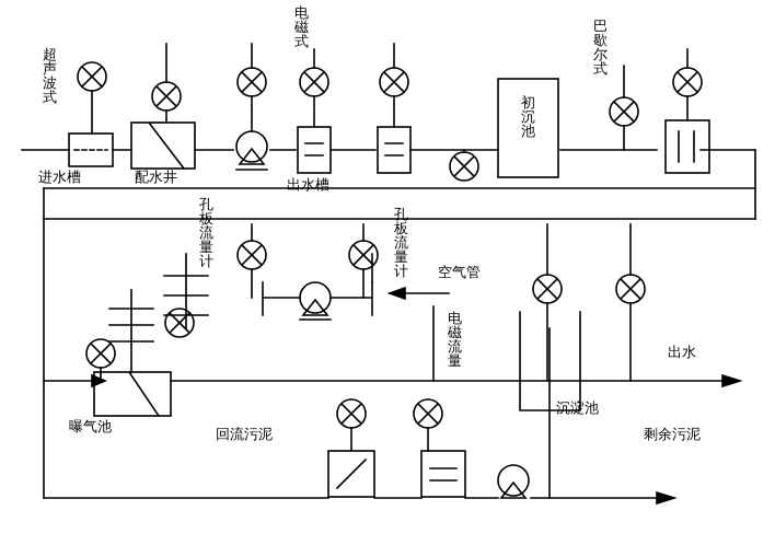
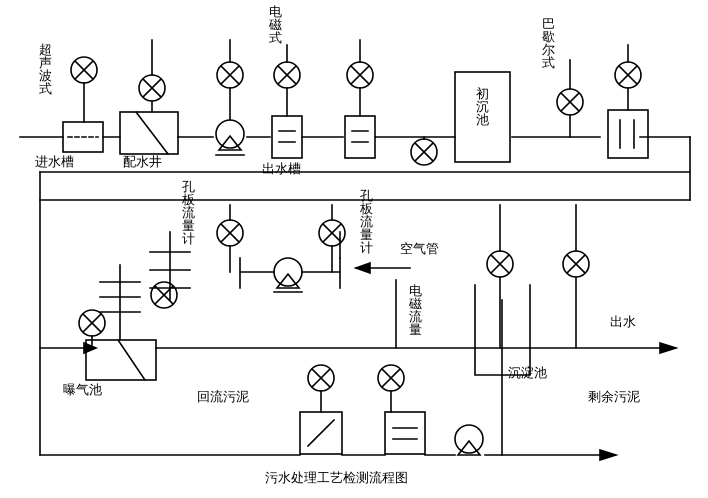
  超 声 波 式
  电 磁 式
  巴 歇 尔 式
  进水槽
  配水井
  出水槽
  初 沉 池
  孔 板 流 量 计
  孔 板 流 量 计
  空气管
  电 磁 流 量
  曝气池
  回流污泥
  沉淀池
  出水
  剩余污泥
+ 污水处理工艺检测流程图
